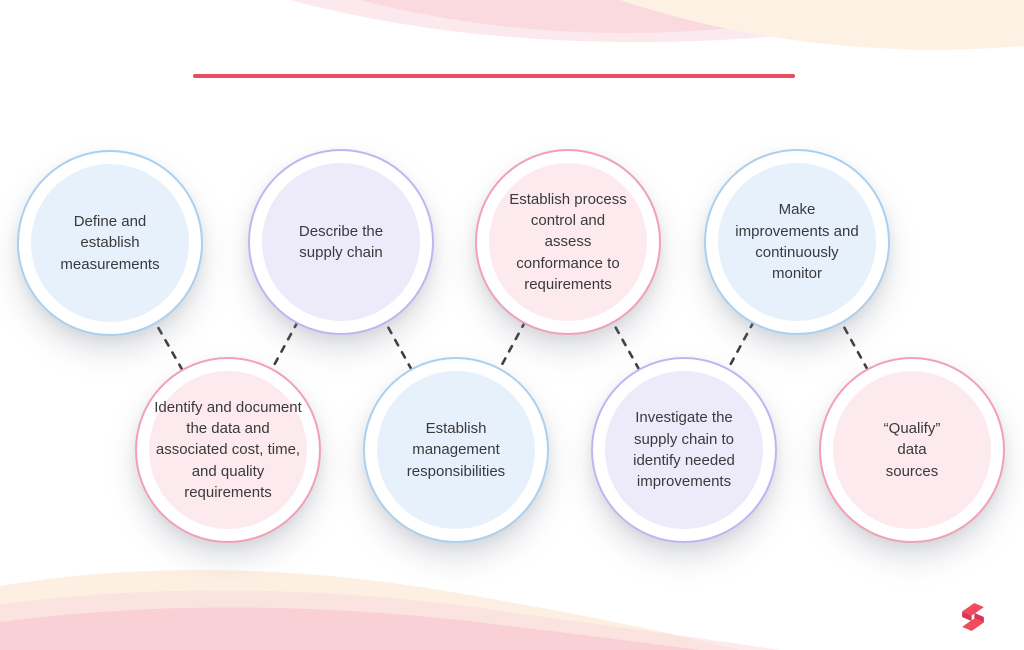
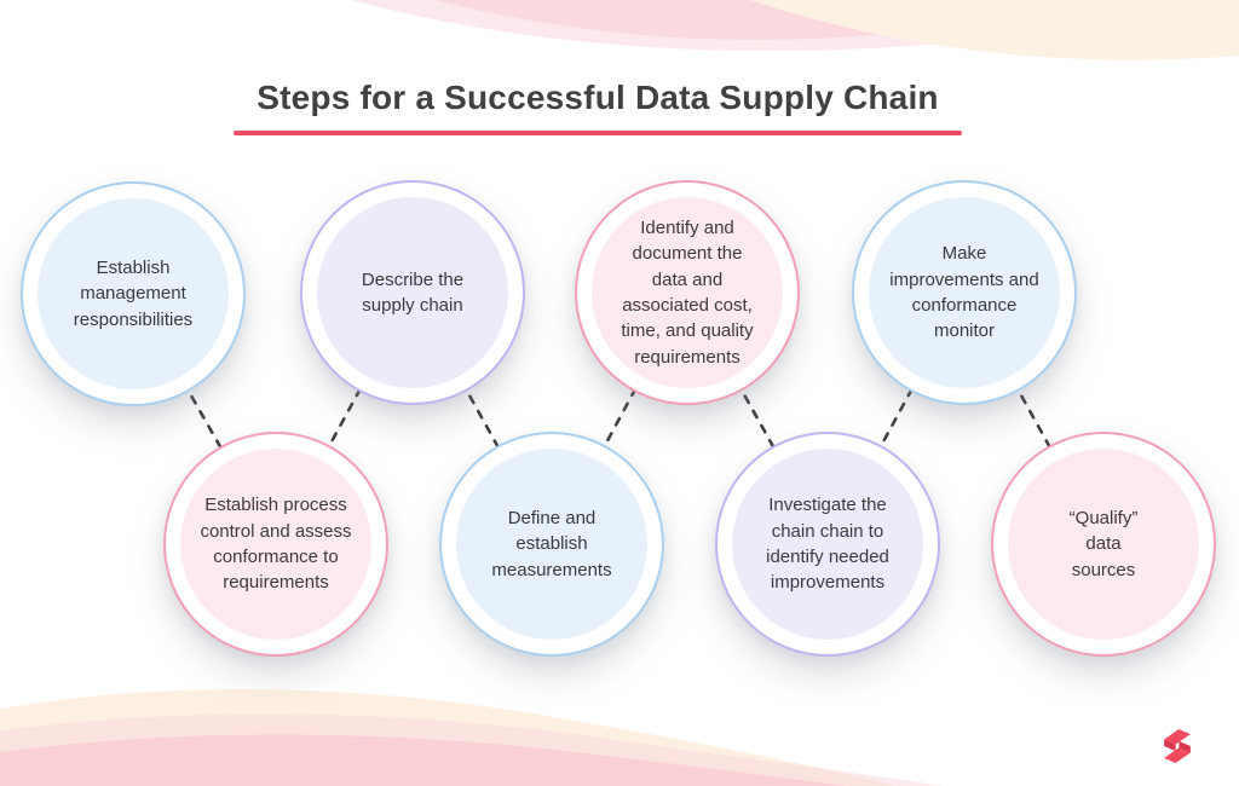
+ Steps for a Successful Data Supply Chain
- Define and establish measurements
+ Establish management responsibilities
- Identify and document the data and associated cost, time, and quality requirements
+ Establish process control and assess conformance to requirements
  Describe the supply chain
- Establish management responsibilities
+ Define and establish measurements
- Establish process control and assess conformance to requirements
+ Identify and document the data and associated cost, time, and quality requirements
- Investigate the supply chain to identify needed improvements
+ Investigate the chain chain to identify needed improvements
- Make improvements and continuously monitor
+ Make improvements and conformance monitor
  “Qualify” data sources
